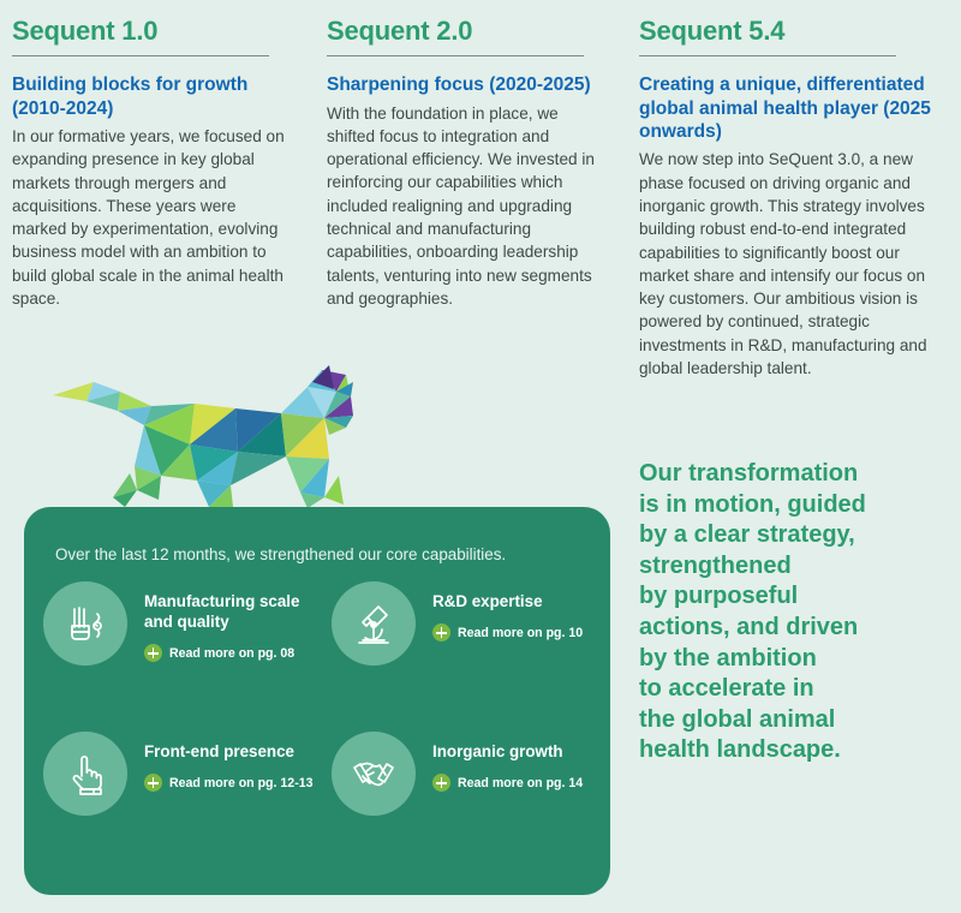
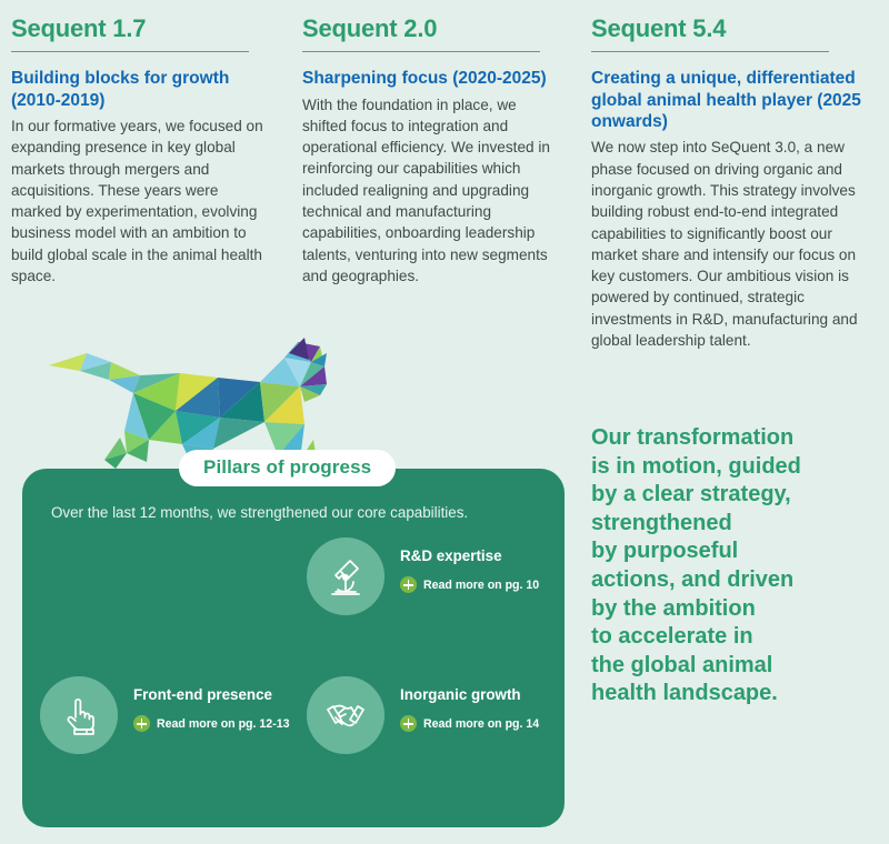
- Sequent 1.0
+ Sequent 1.7
- Building blocks for growth (2010-2024)
+ Building blocks for growth (2010-2019)
  In our formative years, we focused on expanding presence in key global markets through mergers and acquisitions. These years were marked by experimentation, evolving business model with an ambition to build global scale in the animal health space.
  Sequent 2.0
  Sharpening focus (2020-2025)
  With the foundation in place, we shifted focus to integration and operational efficiency. We invested in reinforcing our capabilities which included realigning and upgrading technical and manufacturing capabilities, onboarding leadership talents, venturing into new segments and geographies.
  Sequent 5.4
  Creating a unique, differentiated global animal health player (2025 onwards)
  We now step into SeQuent 3.0, a new phase focused on driving organic and inorganic growth. This strategy involves building robust end-to-end integrated capabilities to significantly boost our market share and intensify our focus on key customers. Our ambitious vision is powered by continued, strategic investments in R&D, manufacturing and global leadership talent.
+ Pillars of progress
  Over the last 12 months, we strengthened our core capabilities.
- Manufacturing scale and quality
- Read more on pg. 08
  R&D expertise
  Read more on pg. 10
  Front-end presence
  Read more on pg. 12-13
  Inorganic growth
  Read more on pg. 14
  Our transformation
  is in motion, guided
  by a clear strategy,
  strengthened
  by purposeful
  actions, and driven
  by the ambition
  to accelerate in
  the global animal
  health landscape.
